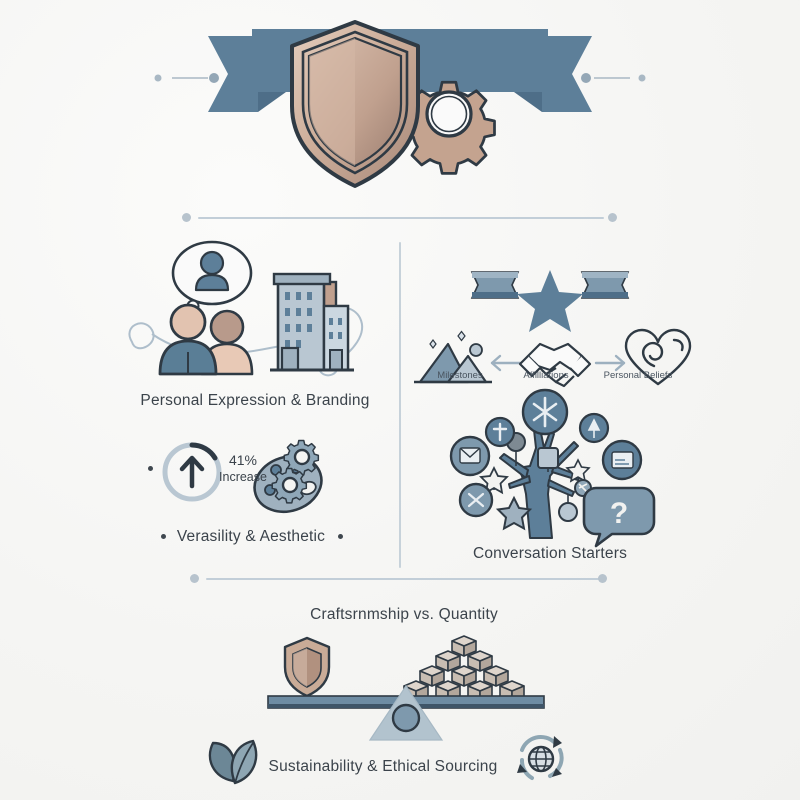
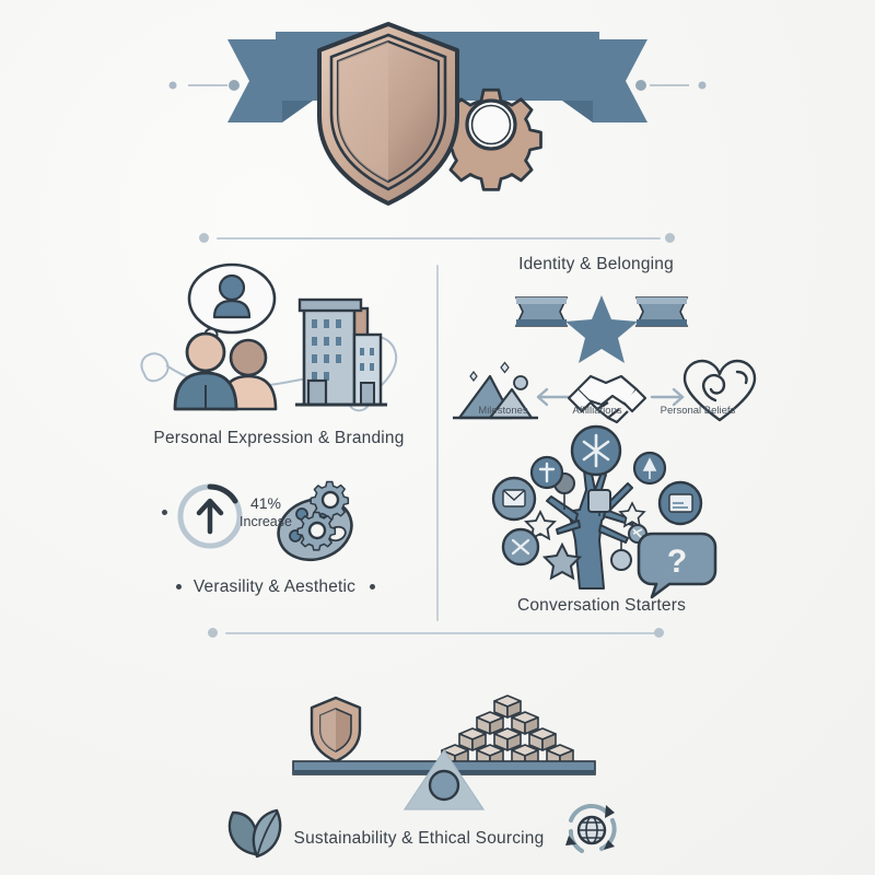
  Personal Expression & Branding
+ Identity & Belonging
  Milestones
  Affilliations
  Personal Beliefs
  41%
  Increase
  Verasility & Aesthetic
  ?
  Conversation Starters
- Craftsrnmship vs. Quantity
  Sustainability & Ethical Sourcing
